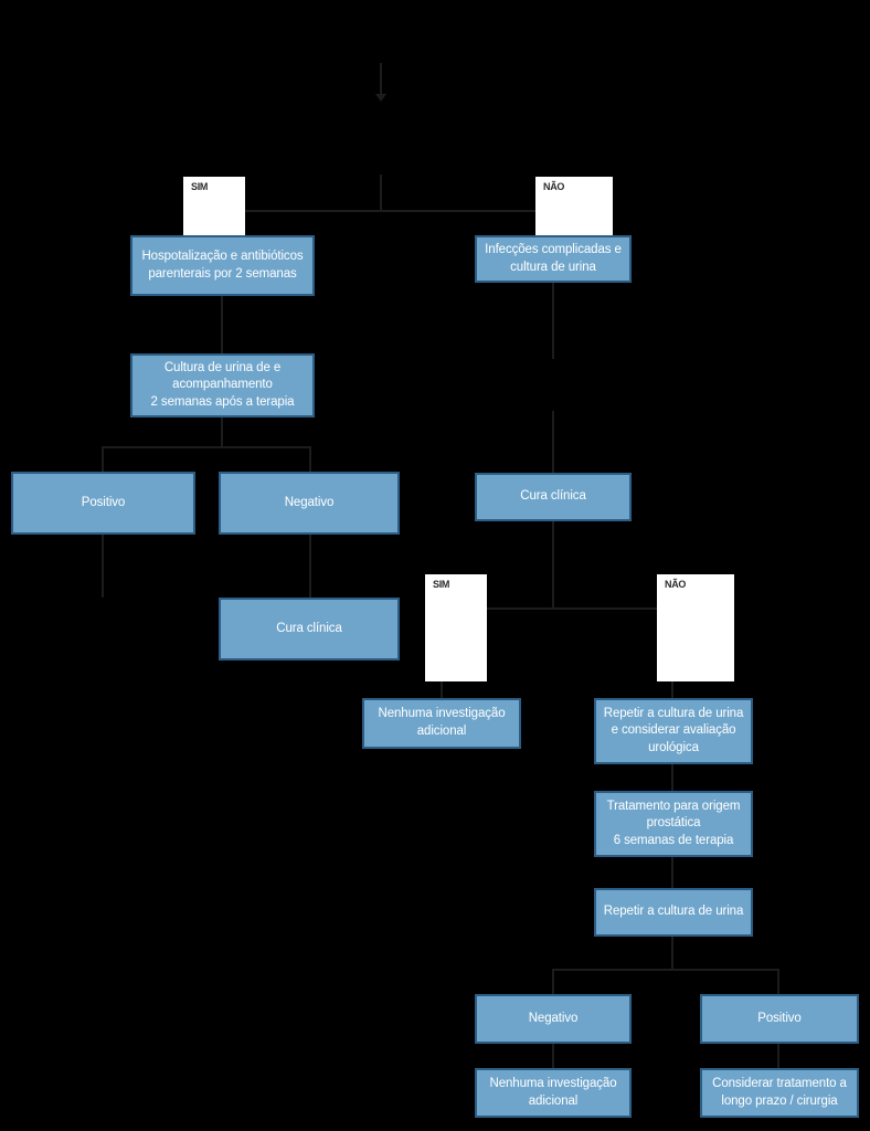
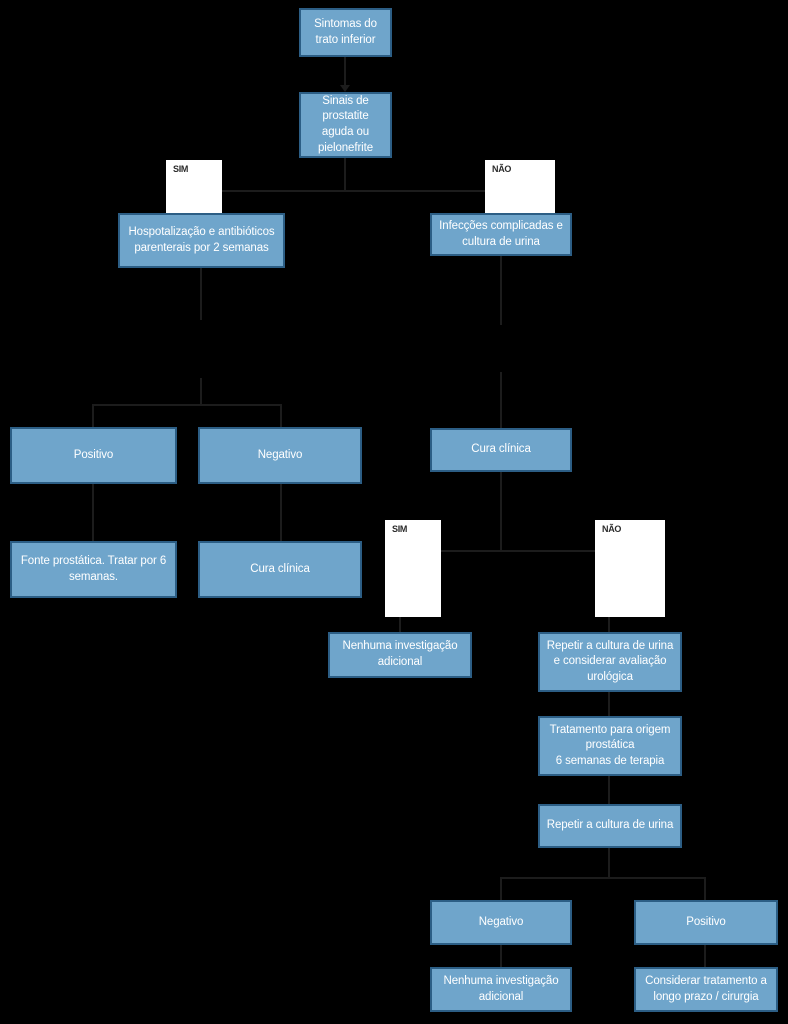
  SIM
  NÃO
  SIM
  NÃO
+ Sintomas do
+ trato inferior
+ Sinais de
+ prostatite
+ aguda ou
+ pielonefrite
  Hospotalização e antibióticos
  parenterais por 2 semanas
  Infecções complicadas e
  cultura de urina
- Cultura de urina de e
- acompanhamento
- 2 semanas após a terapia
  Positivo
  Negativo
  Cura clínica
+ Fonte prostática. Tratar por 6
+ semanas.
  Cura clínica
  Nenhuma investigação
  adicional
  Repetir a cultura de urina
  e considerar avaliação
  urológica
  Tratamento para origem
  prostática
  6 semanas de terapia
  Repetir a cultura de urina
  Negativo
  Positivo
  Nenhuma investigação
  adicional
  Considerar tratamento a
  longo prazo / cirurgia
